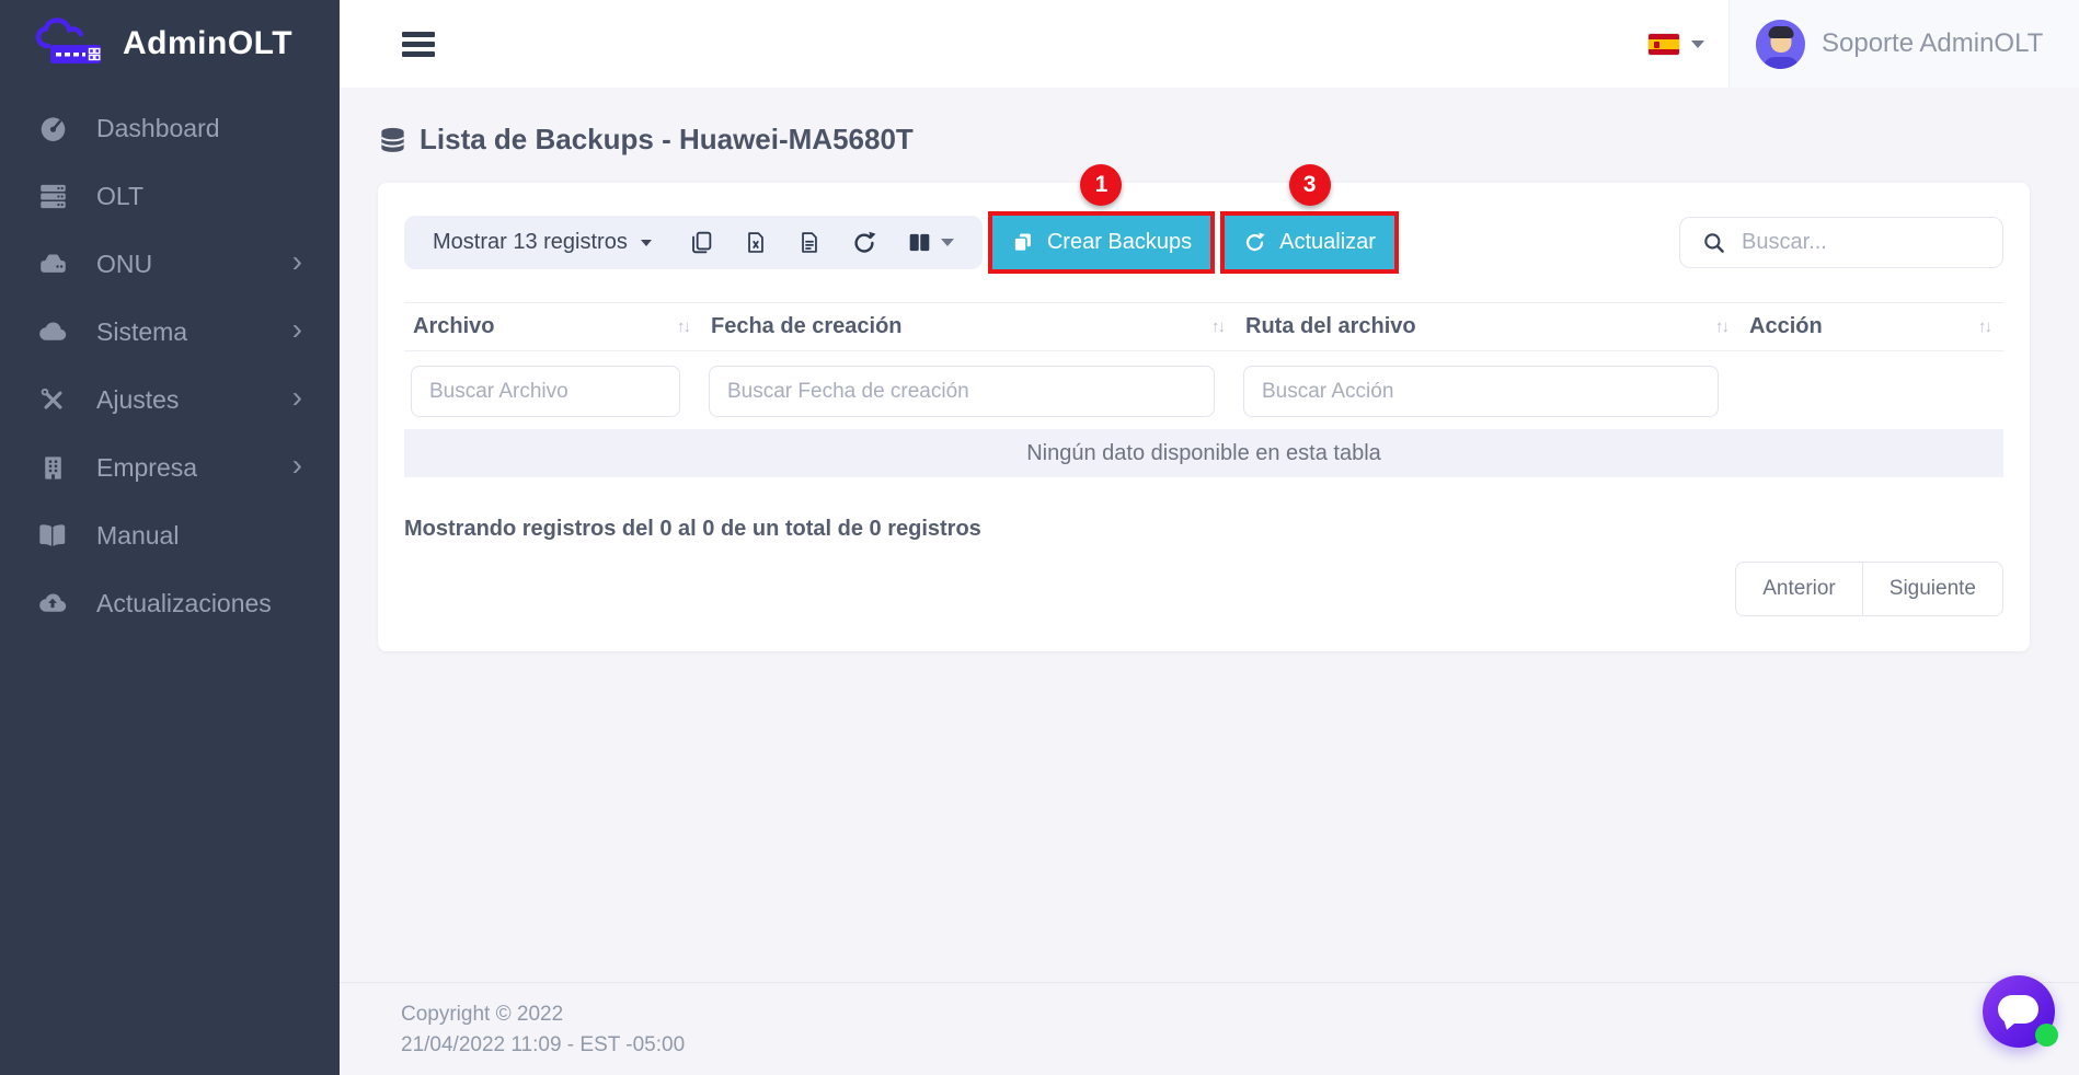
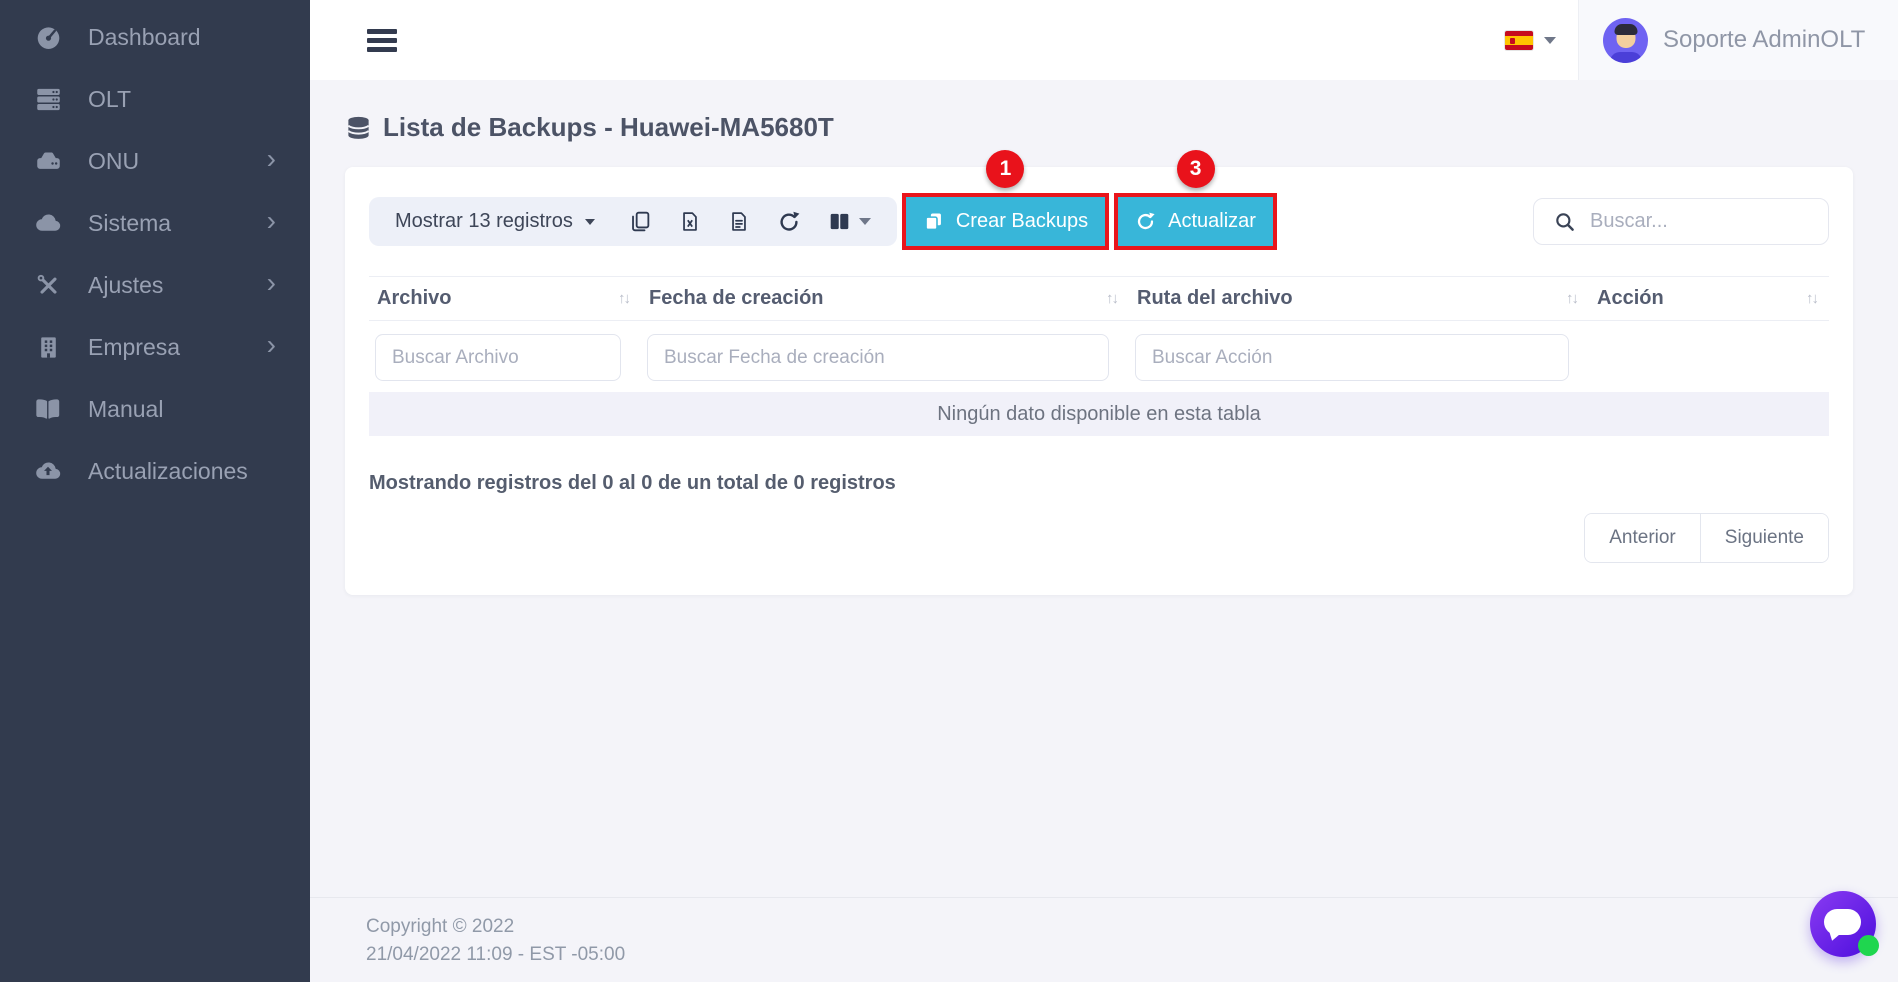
- AdminOLT
  Dashboard
  OLT
  ONU
  ›
  Sistema
  ›
  Ajustes
  ›
  Empresa
  ›
  Manual
  Actualizaciones
  Soporte AdminOLT
  Lista de Backups - Huawei-MA5680T
  Mostrar 13 registros
  1
  Crear Backups
  3
  Actualizar
  Buscar...
  Archivo
  ↑↓
  Fecha de creación
  ↑↓
  Ruta del archivo
  ↑↓
  Acción
  ↑↓
  Buscar Archivo
  Buscar Fecha de creación
  Buscar Acción
  Ningún dato disponible en esta tabla
  Mostrando registros del 0 al 0 de un total de 0 registros
  Anterior
  Siguiente
  Copyright © 2022
  21/04/2022 11:09 - EST -05:00
